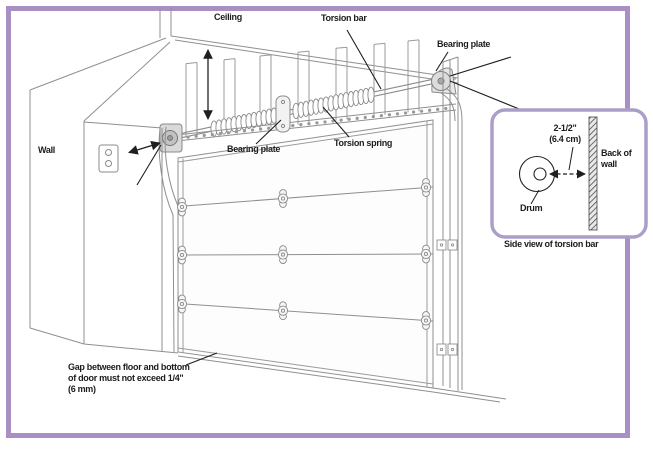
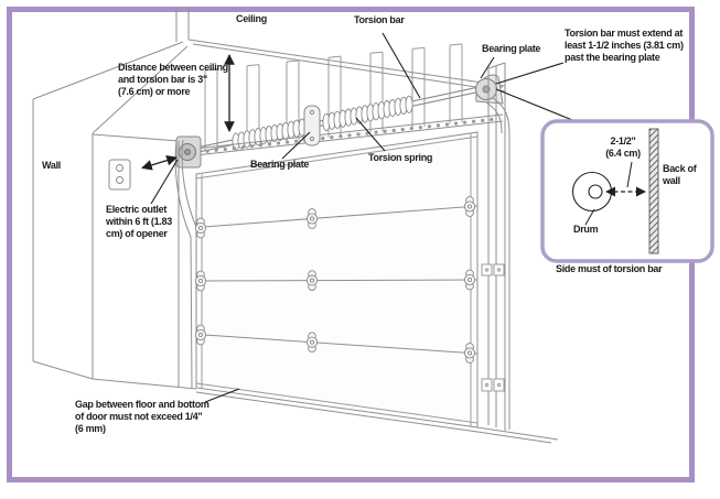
  Ceiling
  Torsion bar
  Bearing plate
+ Torsion bar must extend at
+ least 1-1/2 inches (3.81 cm)
+ past the bearing plate
+ Distance between ceiling
+ and torsion bar is 3"
+ (7.6 cm) or more
  Wall
  Bearing plate
  Torsion spring
+ Electric outlet
+ within 6 ft (1.83
+ cm) of opener
  Gap between floor and bottom
  of door must not exceed 1/4"
  (6 mm)
  2-1/2"
  (6.4 cm)
  Back of
  wall
  Drum
- Side view of torsion bar
+ Side must of torsion bar
